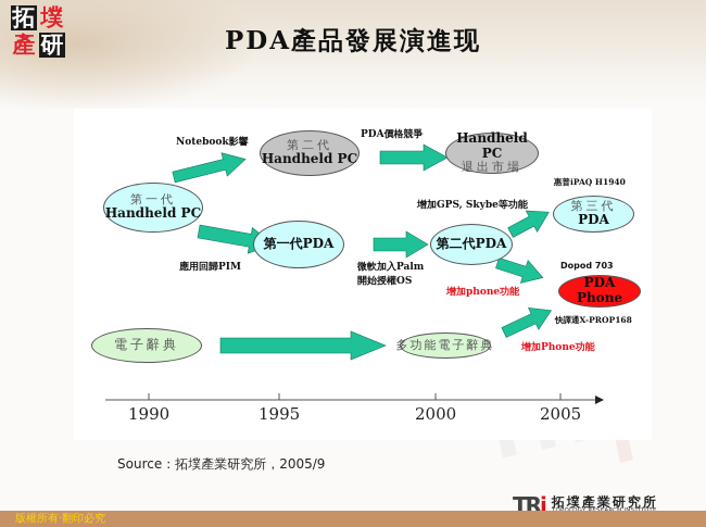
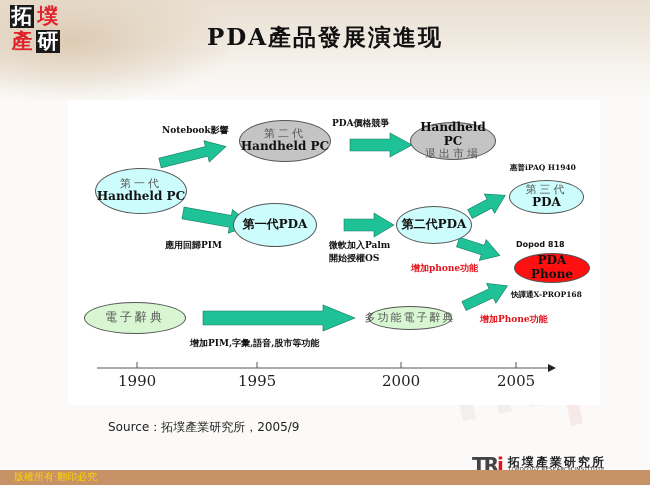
  拓
  墣
  產
  研
  PDA產品發展演進现
  第一代
  Handheld PC
  第二代
  Handheld PC
  Handheld PC
  退出市場
  第一代PDA
  第二代PDA
  第三代
  PDA
  PDA Phone
  電子辭典
  多功能電子辭典
  Notebook影響
  PDA價格競爭
  應用回歸PIM
  微軟加入Palm
  開始授權OS
- 增加GPS, Skybe等功能
  惠普iPAQ H1940
  增加phone功能
- Dopod 703
+ Dopod 818
  快譯通X-PROP168
  增加Phone功能
+ 增加PIM,字彙,語音,股市等功能
  1990
  1995
  2000
  2005
  Source：拓墣產業研究所，2005/9
  TRi
  拓墣產業研究所
  版權所有‧翻印必究
